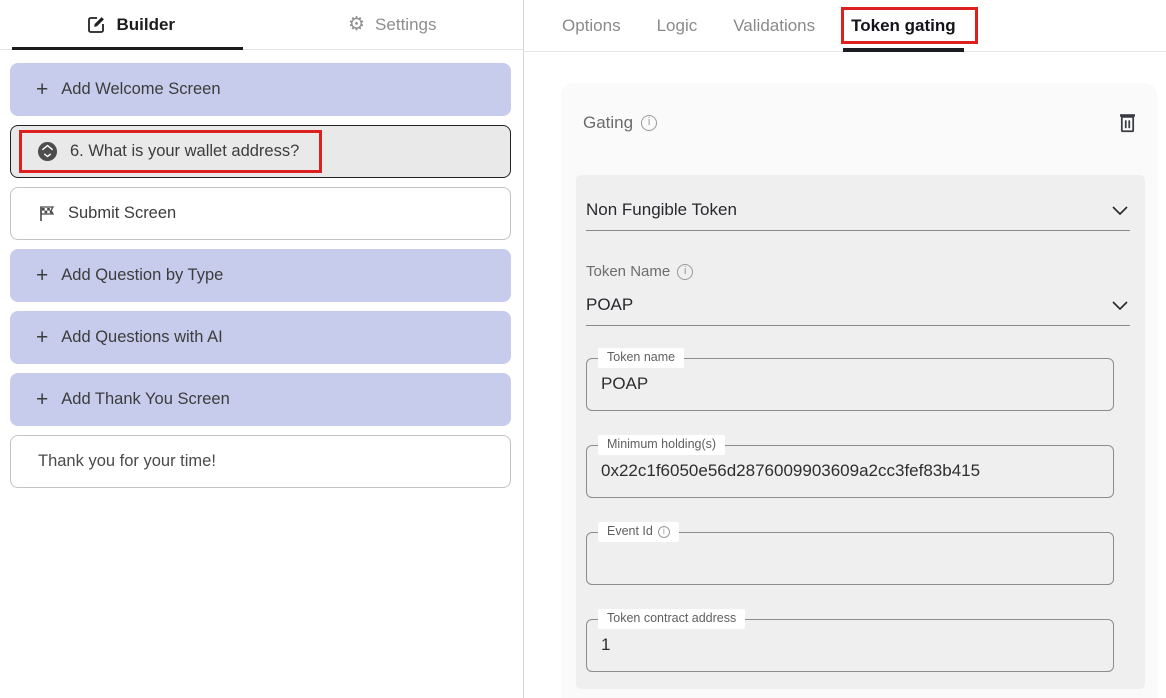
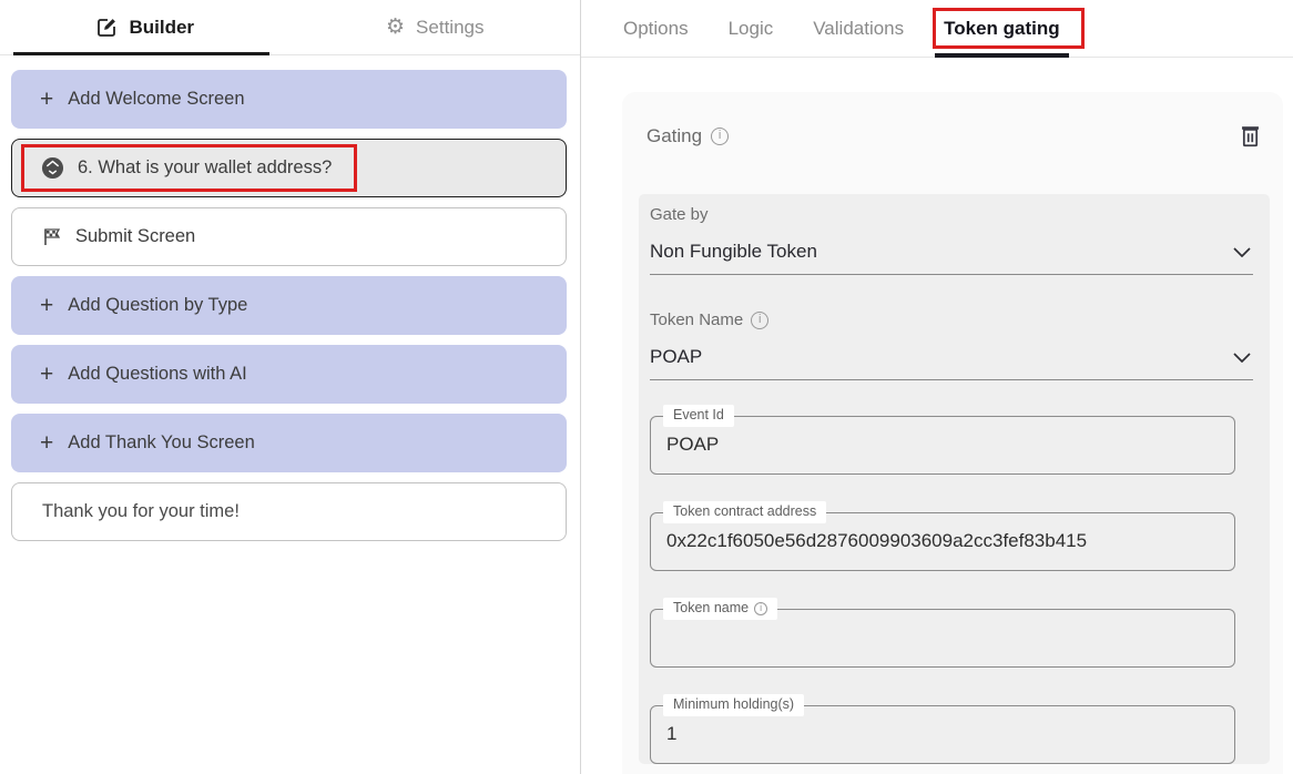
  Builder
  ⚙
  Settings
  +
  Add Welcome Screen
  6. What is your wallet address?
  Submit Screen
  +
  Add Question by Type
  +
  Add Questions with AI
  +
  Add Thank You Screen
  Thank you for your time!
  Options
  Logic
  Validations
  Token gating
  Gating
  i
+ Gate by
  Non Fungible Token
  Token Name
  i
  POAP
- Token name
+ Event Id
  POAP
- Minimum holding(s)
+ Token contract address
  0x22c1f6050e56d2876009903609a2cc3fef83b415
- Event Id
+ Token name
  i
- Token contract address
+ Minimum holding(s)
  1
